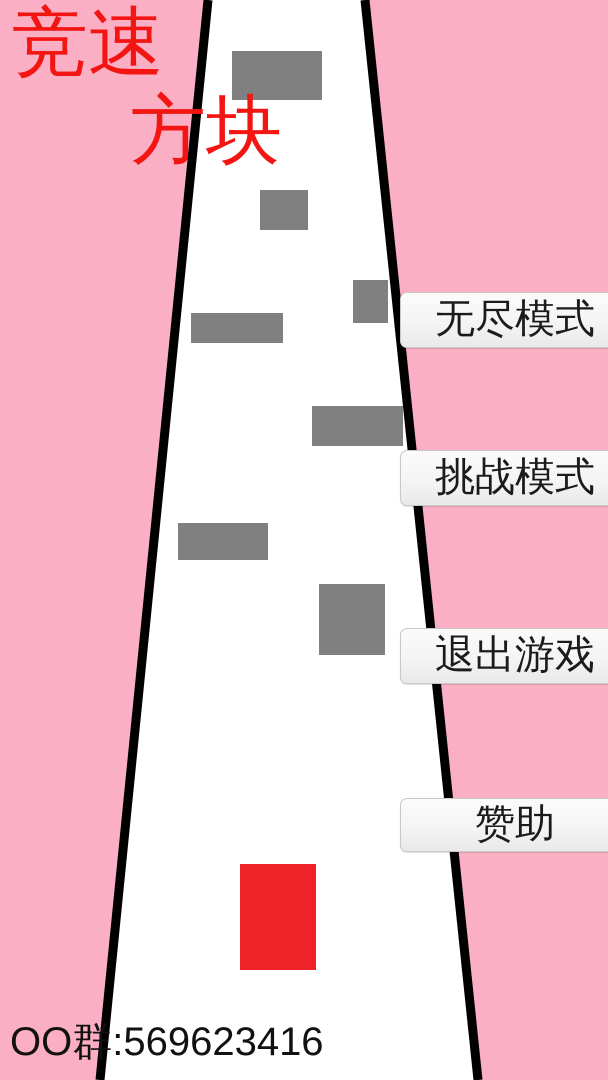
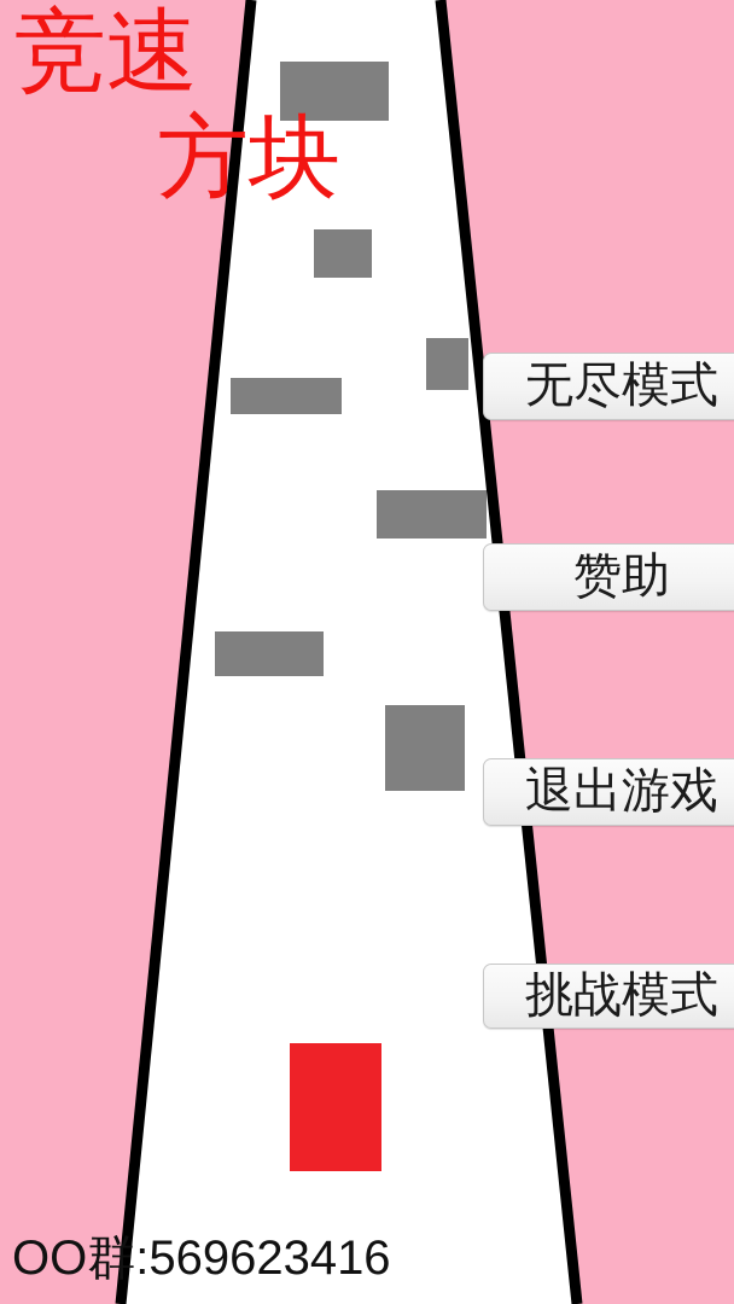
  竞速
  方块
  无尽模式
- 挑战模式
+ 赞助
  退出游戏
- 赞助
+ 挑战模式
  OO群:569623416
